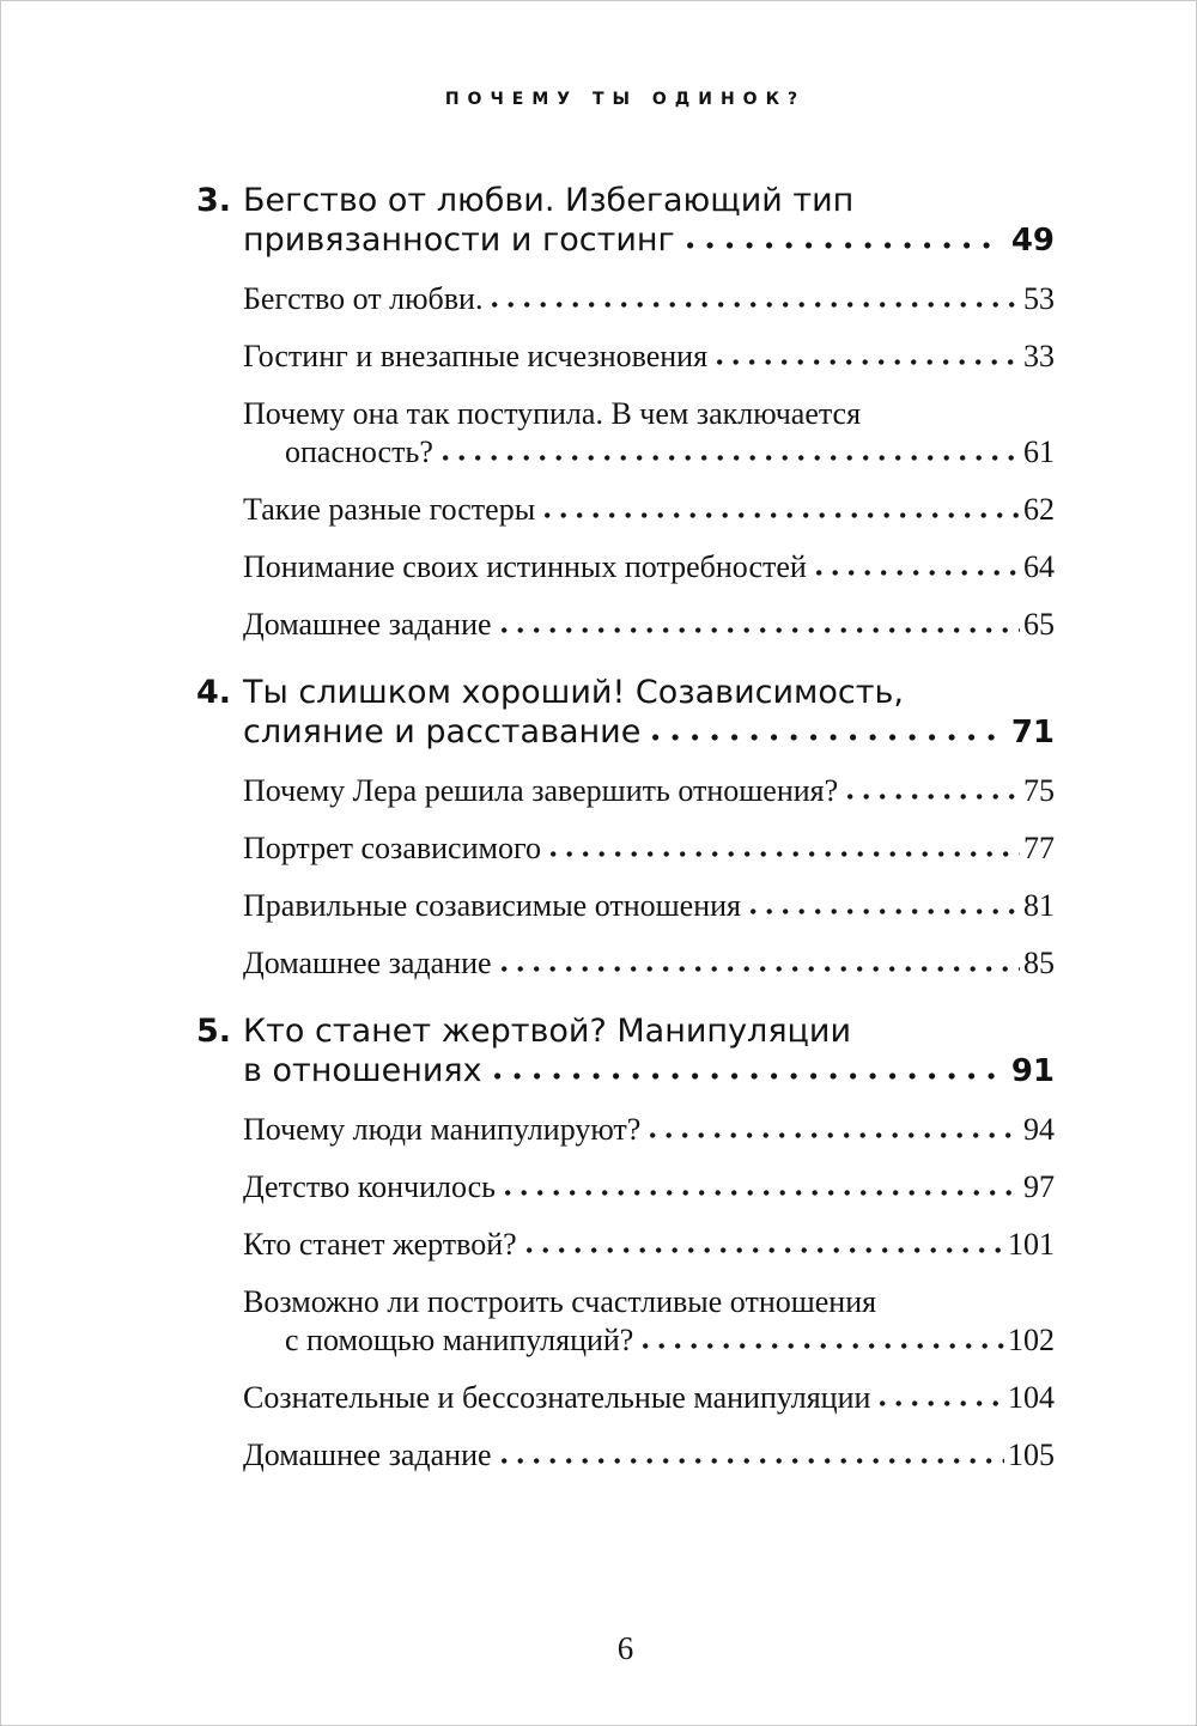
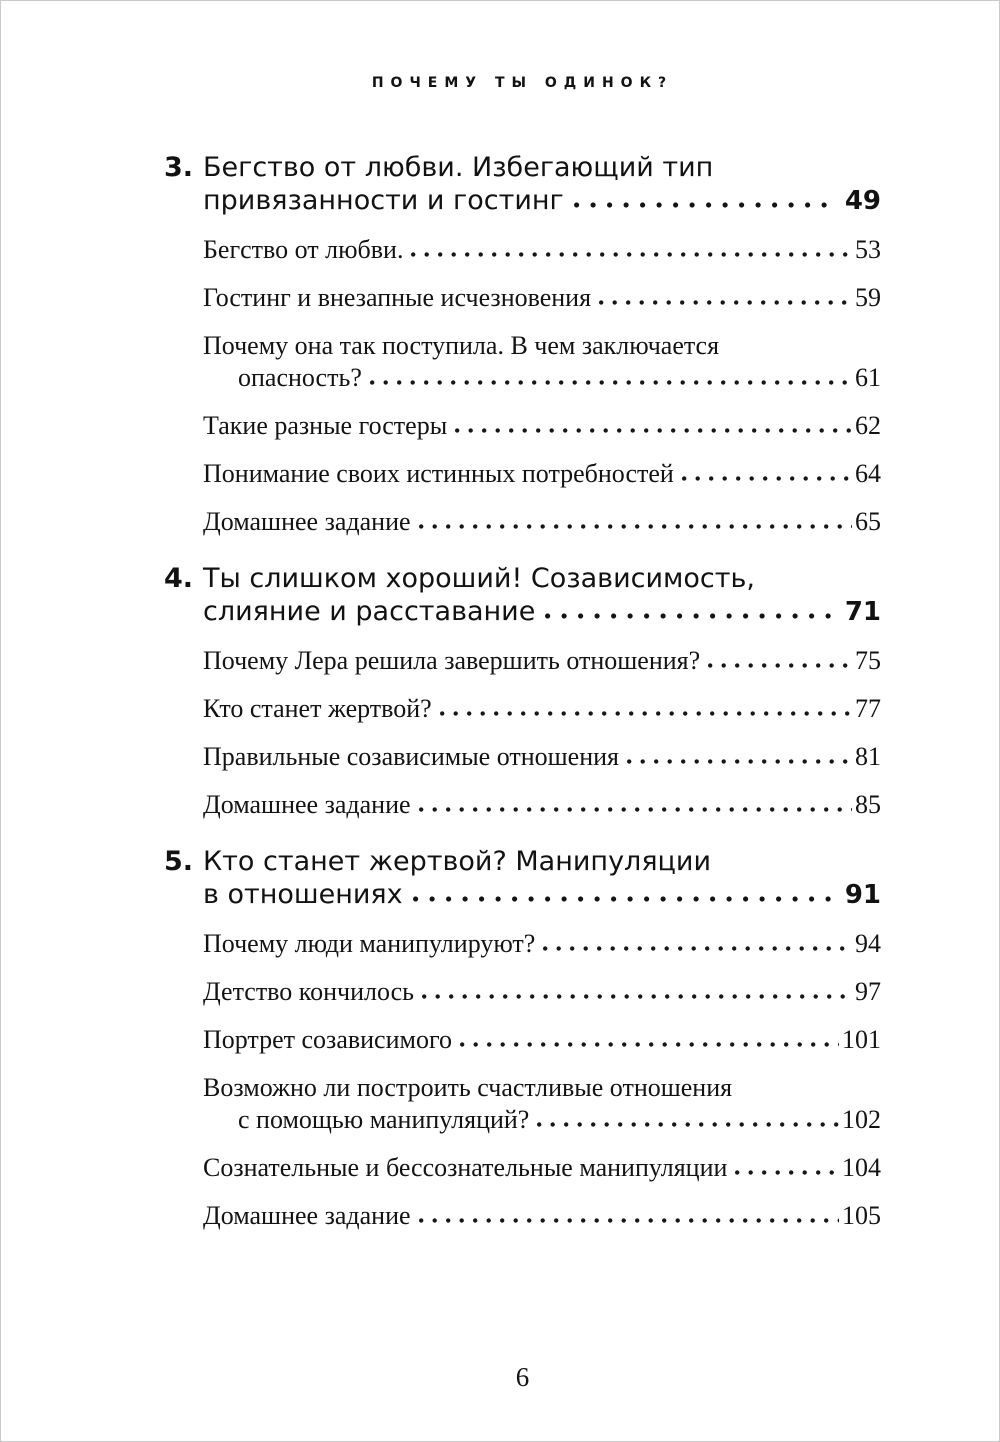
  ПОЧЕМУ ТЫ ОДИНОК?
  3.
  Бегство от любви. Избегающий тип
  привязанности и гостинг
  49
  Бегство от любви.
  53
  Гостинг и внезапные исчезновения
- 33
+ 59
  Почему она так поступила. В чем заключается
  опасность?
  61
  Такие разные гостеры
  62
  Понимание своих истинных потребностей
  64
  Домашнее задание
  65
  4.
  Ты слишком хороший! Созависимость,
  слияние и расставание
  71
  Почему Лера решила завершить отношения?
  75
- Портрет созависимого
+ Кто станет жертвой?
  77
  Правильные созависимые отношения
  81
  Домашнее задание
  85
  5.
  Кто станет жертвой? Манипуляции
  в отношениях
  91
  Почему люди манипулируют?
  94
  Детство кончилось
  97
- Кто станет жертвой?
+ Портрет созависимого
  101
  Возможно ли построить счастливые отношения
  с помощью манипуляций?
  102
  Сознательные и бессознательные манипуляции
  104
  Домашнее задание
  105
  6
